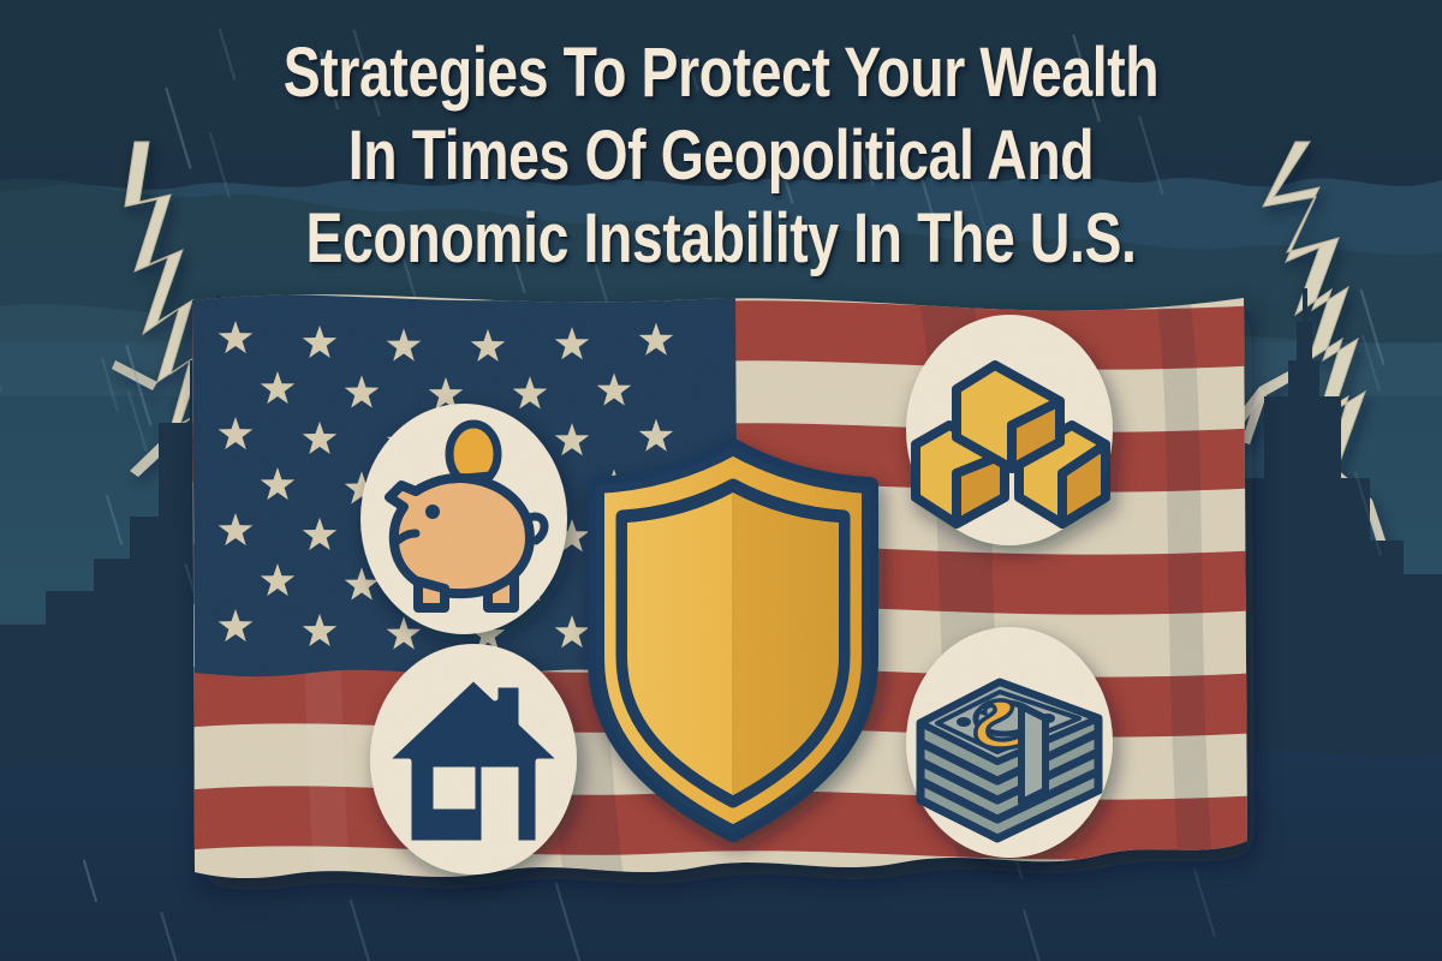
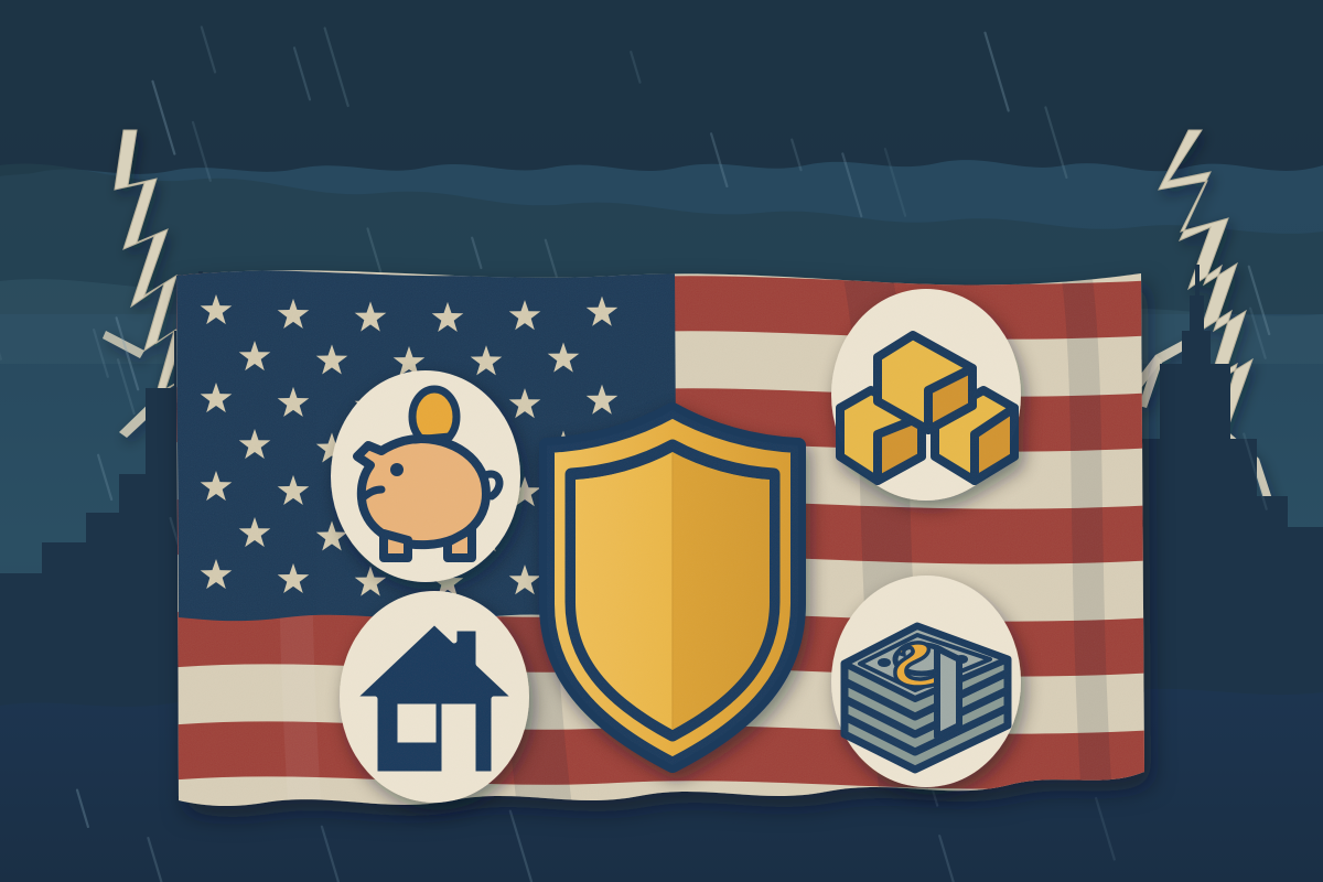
- Strategies To Protect Your Wealth
- In Times Of Geopolitical And
- Economic Instability In The U.S.
